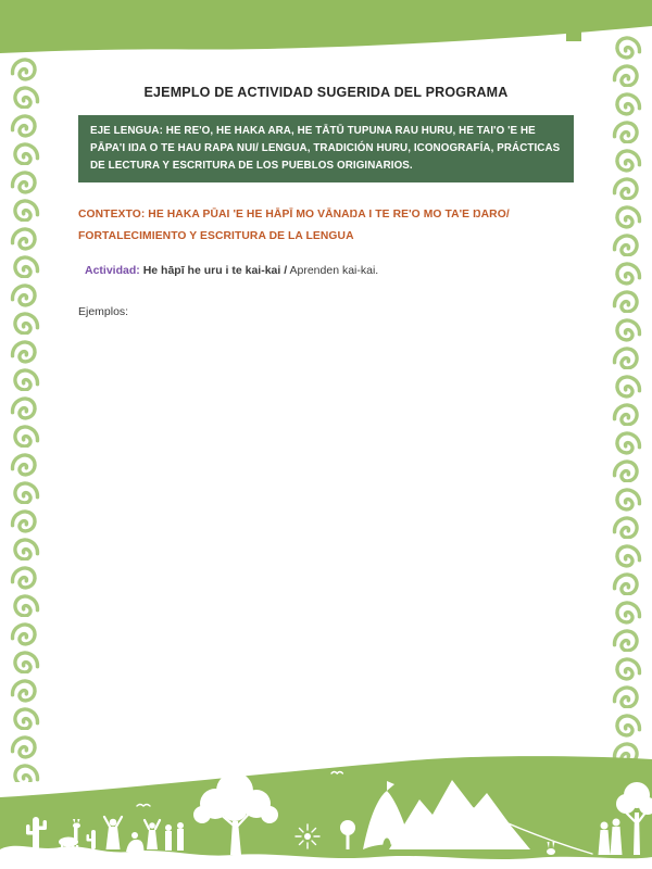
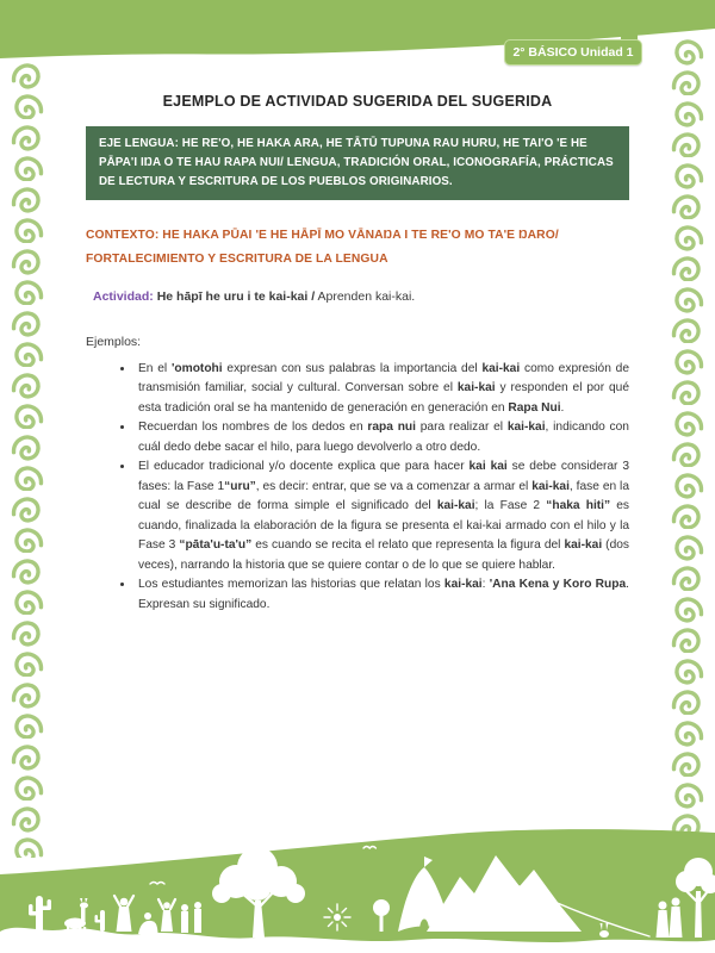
+ 2° BÁSICO Unidad 1
- EJEMPLO DE ACTIVIDAD SUGERIDA DEL PROGRAMA
+ EJEMPLO DE ACTIVIDAD SUGERIDA DEL SUGERIDA
- EJE LENGUA: HE RE'O, HE HAKA ARA, HE TĀTŪ TUPUNA RAU HURU, HE TAI'O 'E HE PĀPA'I IŊA O TE HAU RAPA NUI/ LENGUA, TRADICIÓN HURU, ICONOGRAFÍA, PRÁCTICAS DE LECTURA Y ESCRITURA DE LOS PUEBLOS ORIGINARIOS.
+ EJE LENGUA: HE RE'O, HE HAKA ARA, HE TĀTŪ TUPUNA RAU HURU, HE TAI'O 'E HE PĀPA'I IŊA O TE HAU RAPA NUI/ LENGUA, TRADICIÓN ORAL, ICONOGRAFÍA, PRÁCTICAS DE LECTURA Y ESCRITURA DE LOS PUEBLOS ORIGINARIOS.
  CONTEXTO: HE HAKA PŪAI 'E HE HĀPĪ MO VĀNAŊA I TE RE'O MO TA'E ŊARO/ FORTALECIMIENTO Y ESCRITURA DE LA LENGUA
  Actividad: He hāpī he uru i te kai-kai / Aprenden kai-kai.
  Ejemplos:
+ En el 'omotohi expresan con sus palabras la importancia del kai-kai como expresión de transmisión familiar, social y cultural. Conversan sobre el kai-kai y responden el por qué esta tradición oral se ha mantenido de generación en generación en Rapa Nui.
+ Recuerdan los nombres de los dedos en rapa nui para realizar el kai-kai, indicando con cuál dedo debe sacar el hilo, para luego devolverlo a otro dedo.
+ El educador tradicional y/o docente explica que para hacer kai kai se debe considerar 3 fases: la Fase 1“uru”, es decir: entrar, que se va a comenzar a armar el kai-kai, fase en la cual se describe de forma simple el significado del kai-kai; la Fase 2 “haka hiti” es cuando, finalizada la elaboración de la figura se presenta el kai-kai armado con el hilo y la Fase 3 “pāta'u-ta'u” es cuando se recita el relato que representa la figura del kai-kai (dos veces), narrando la historia que se quiere contar o de lo que se quiere hablar.
+ Los estudiantes memorizan las historias que relatan los kai-kai: 'Ana Kena y Koro Rupa. Expresan su significado.
